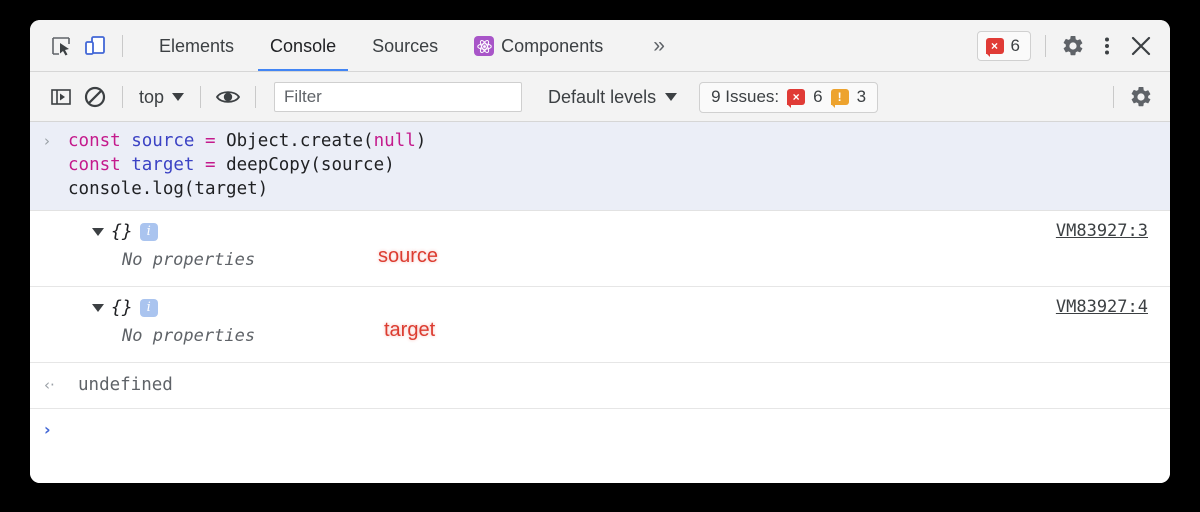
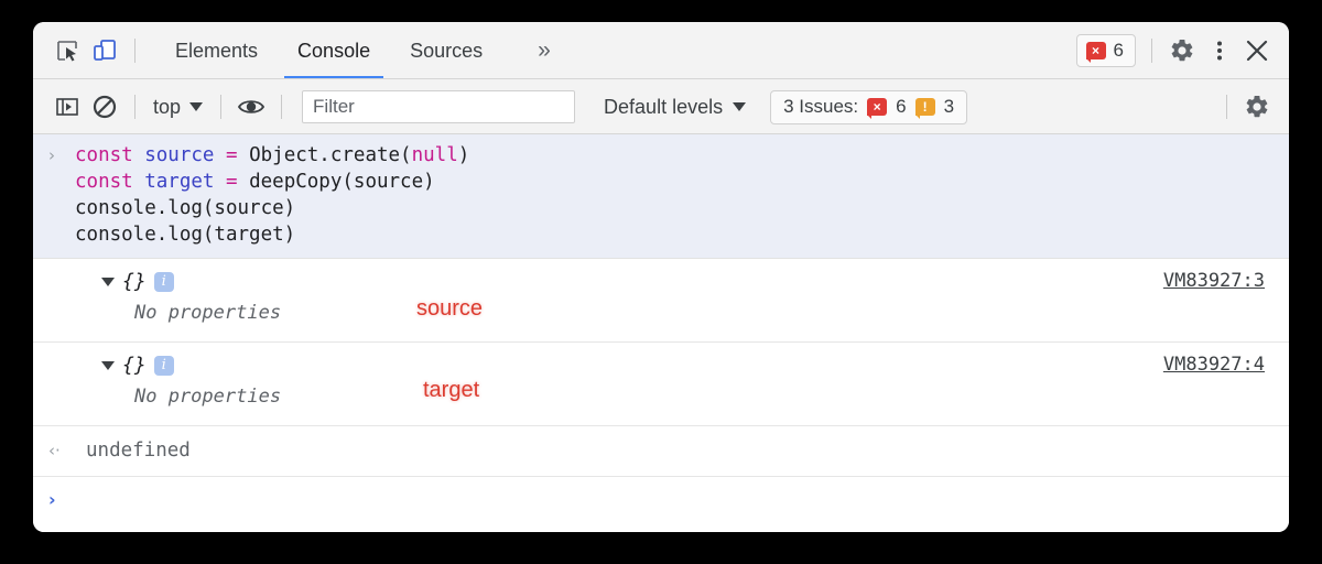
  Elements
  Console
  Sources
- Components
  »
  ×
  6
  top
  Filter
  Default levels
- 9 Issues:
+ 3 Issues:
  ×
  6
  !
  3
  ›
  const source = Object.create(null)
  const target = deepCopy(source)
+ console.log(source)
  console.log(target)
  {}
  i
  No properties
  VM83927:3
  source
  {}
  i
  No properties
  VM83927:4
  target
  ‹·
  undefined
  ›
